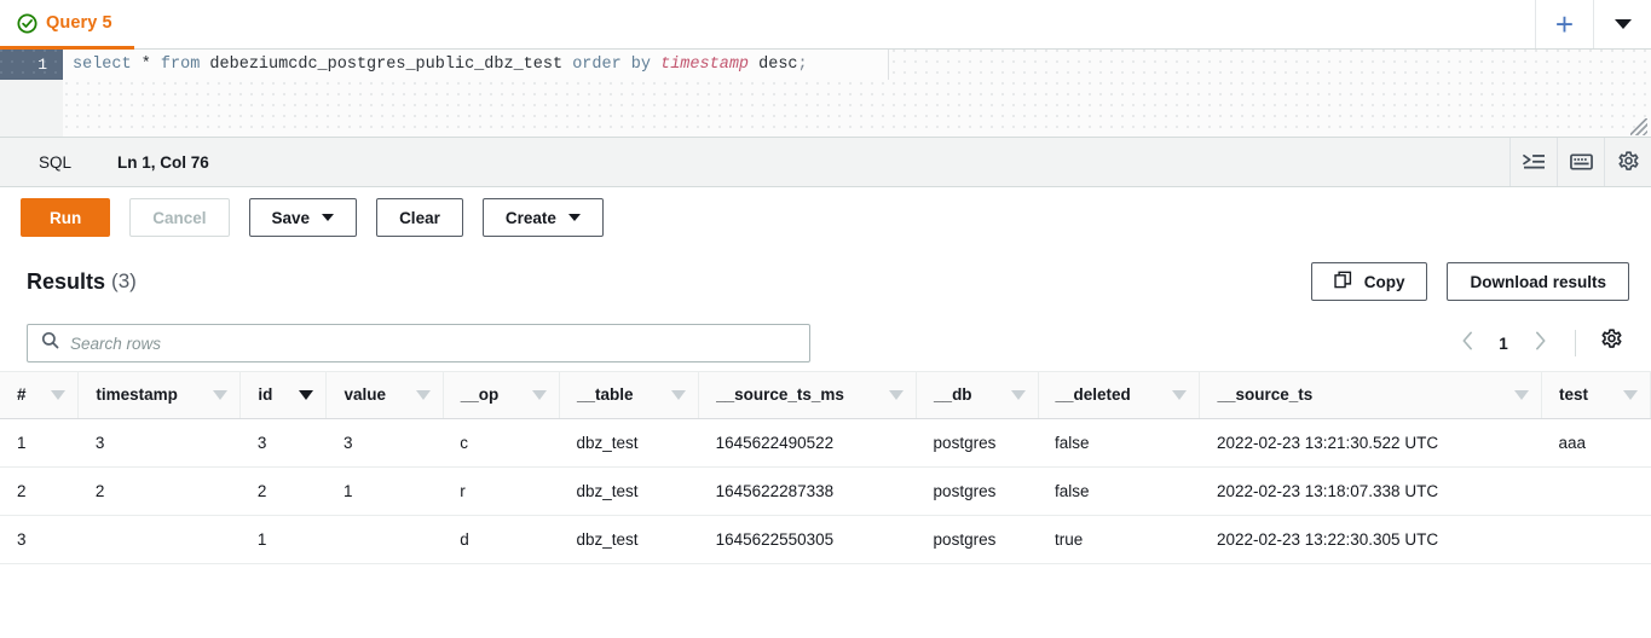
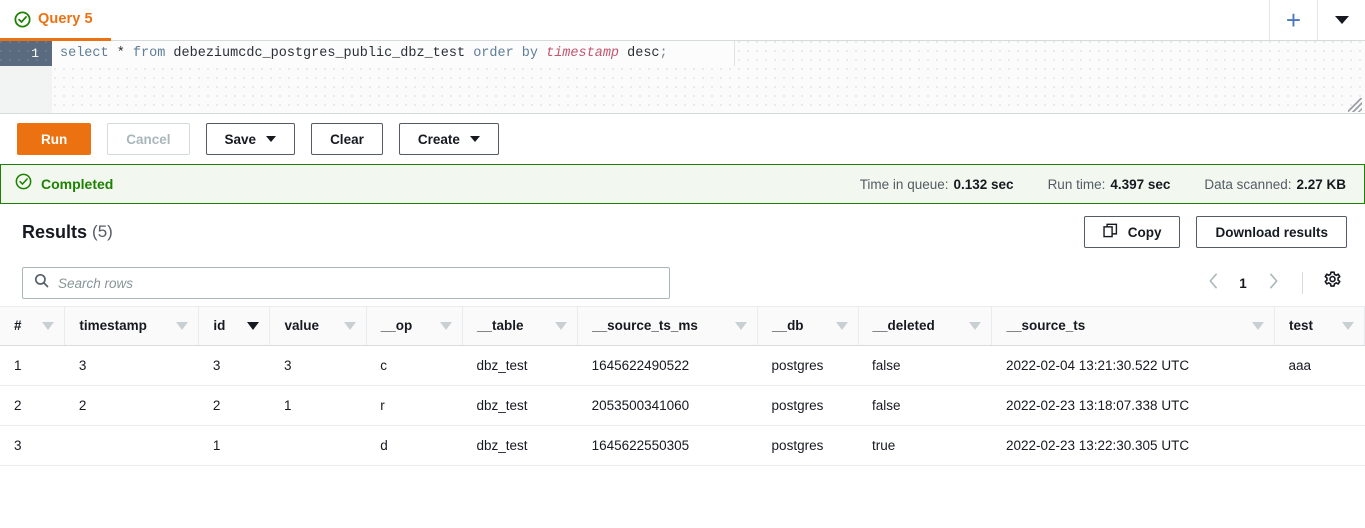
  Query 5
  +
  1
  select * from debeziumcdc_postgres_public_dbz_test order by timestamp desc;
- SQL
- Ln 1, Col 76
  Run
  Cancel
  Save
  Clear
  Create
+ Completed
+ Time in queue: 0.132 sec
+ Run time: 4.397 sec
+ Data scanned: 2.27 KB
  Results
- (3)
+ (5)
  Copy
  Download results
  Search rows
  1
  #	timestamp	id	value	__op	__table	__source_ts_ms	__db	__deleted	__source_ts	test
- 1	3	3	3	c	dbz_test	1645622490522	postgres	false	2022-02-23 13:21:30.522 UTC	aaa
+ 1	3	3	3	c	dbz_test	1645622490522	postgres	false	2022-02-04 13:21:30.522 UTC	aaa
- 2	2	2	1	r	dbz_test	1645622287338	postgres	false	2022-02-23 13:18:07.338 UTC
+ 2	2	2	1	r	dbz_test	2053500341060	postgres	false	2022-02-23 13:18:07.338 UTC
  3		1		d	dbz_test	1645622550305	postgres	true	2022-02-23 13:22:30.305 UTC
